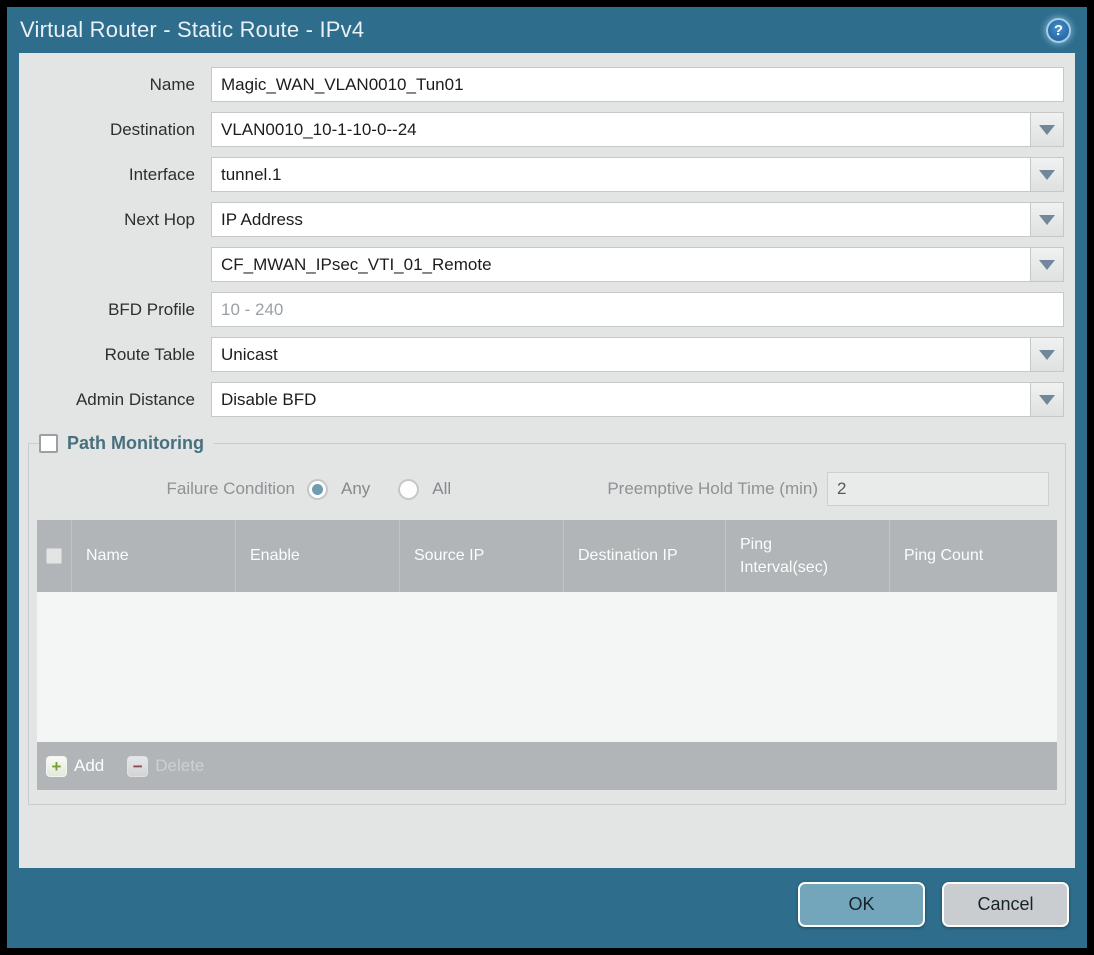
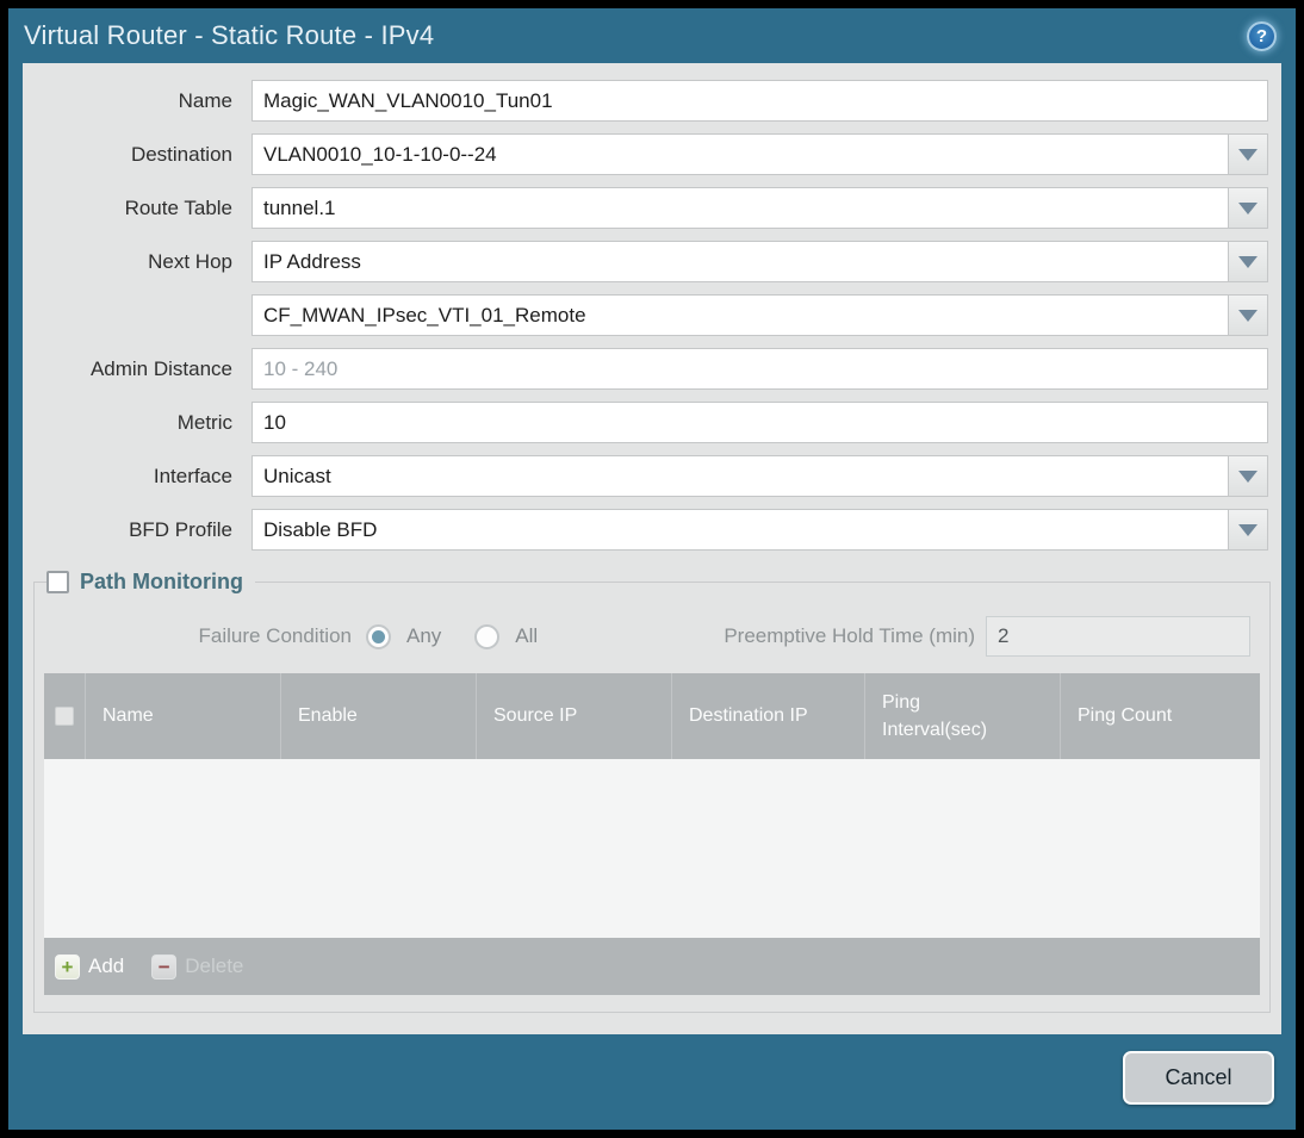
  Virtual Router - Static Route - IPv4
  ?
  Name
  Magic_WAN_VLAN0010_Tun01
  Destination
  VLAN0010_10-1-10-0--24
- Interface
+ Route Table
  tunnel.1
  Next Hop
  IP Address
  CF_MWAN_IPsec_VTI_01_Remote
- BFD Profile
+ Admin Distance
  10 - 240
+ Metric
+ 10
- Route Table
+ Interface
  Unicast
- Admin Distance
+ BFD Profile
  Disable BFD
  Path Monitoring
  Failure Condition
  Any
  All
  Preemptive Hold Time (min)
  2
  Name
  Enable
  Source IP
  Destination IP
  Ping Interval(sec)
  Ping Count
  +
  Add
  −
  Delete
- OK
  Cancel
